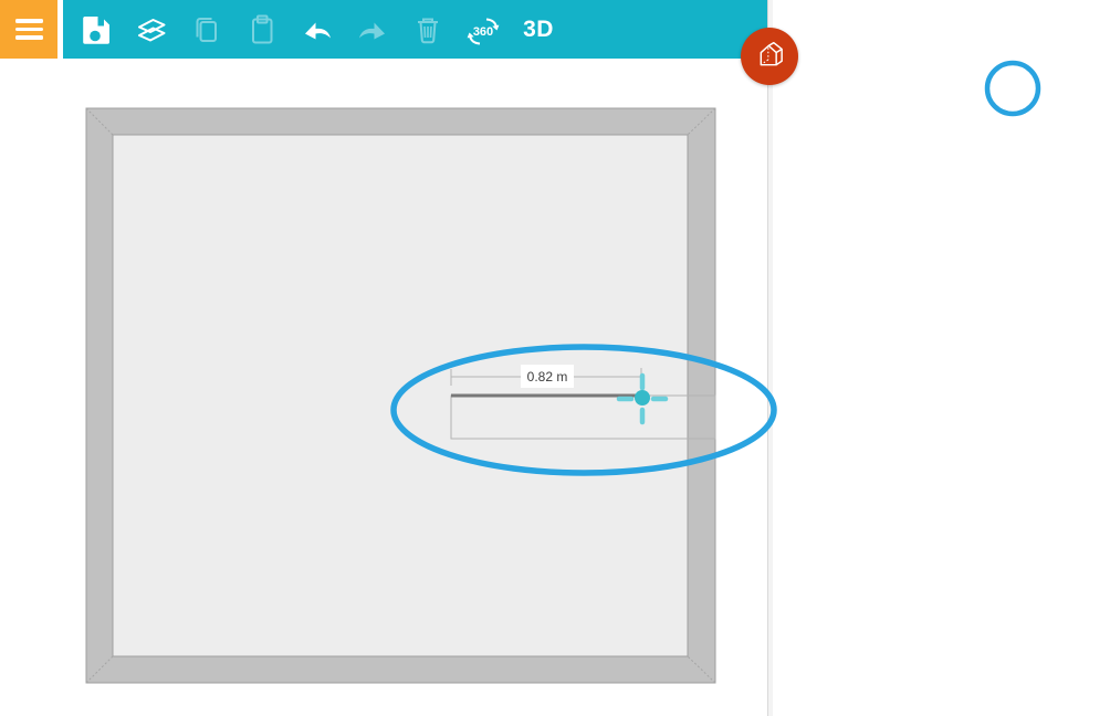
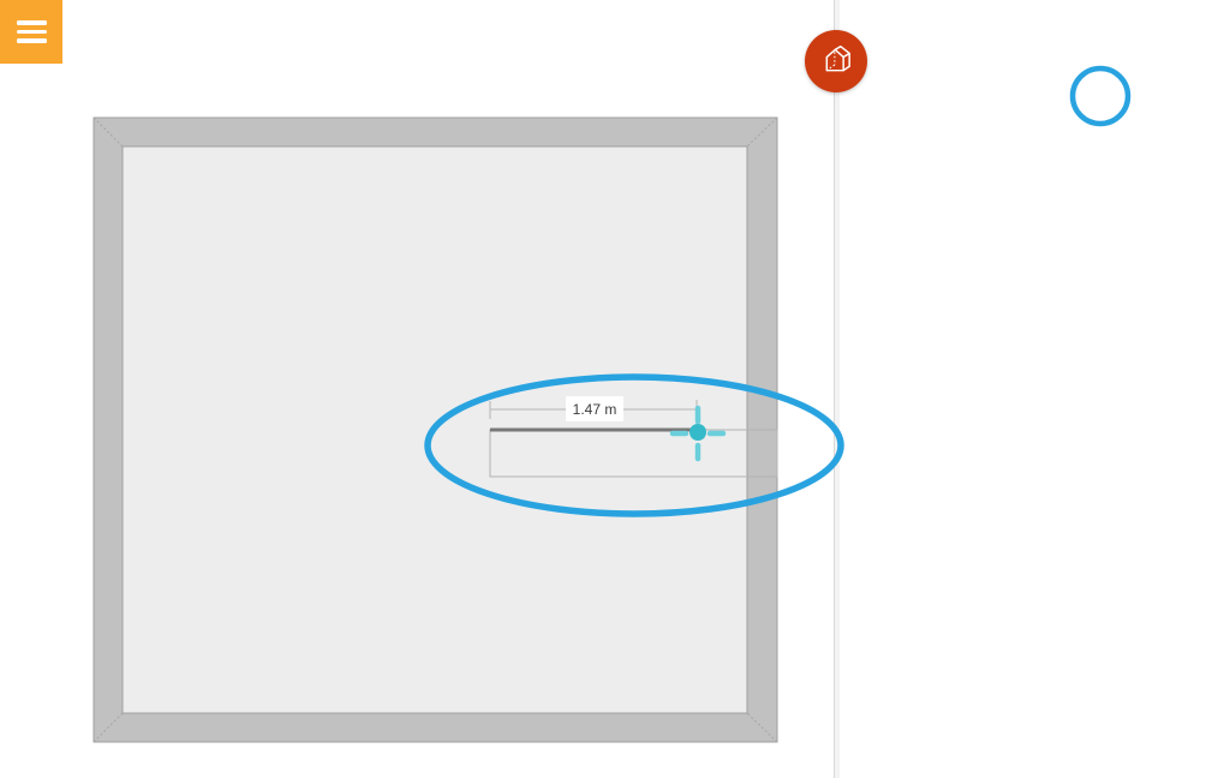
- 360
- 3D
- 0.82 m
+ 1.47 m
